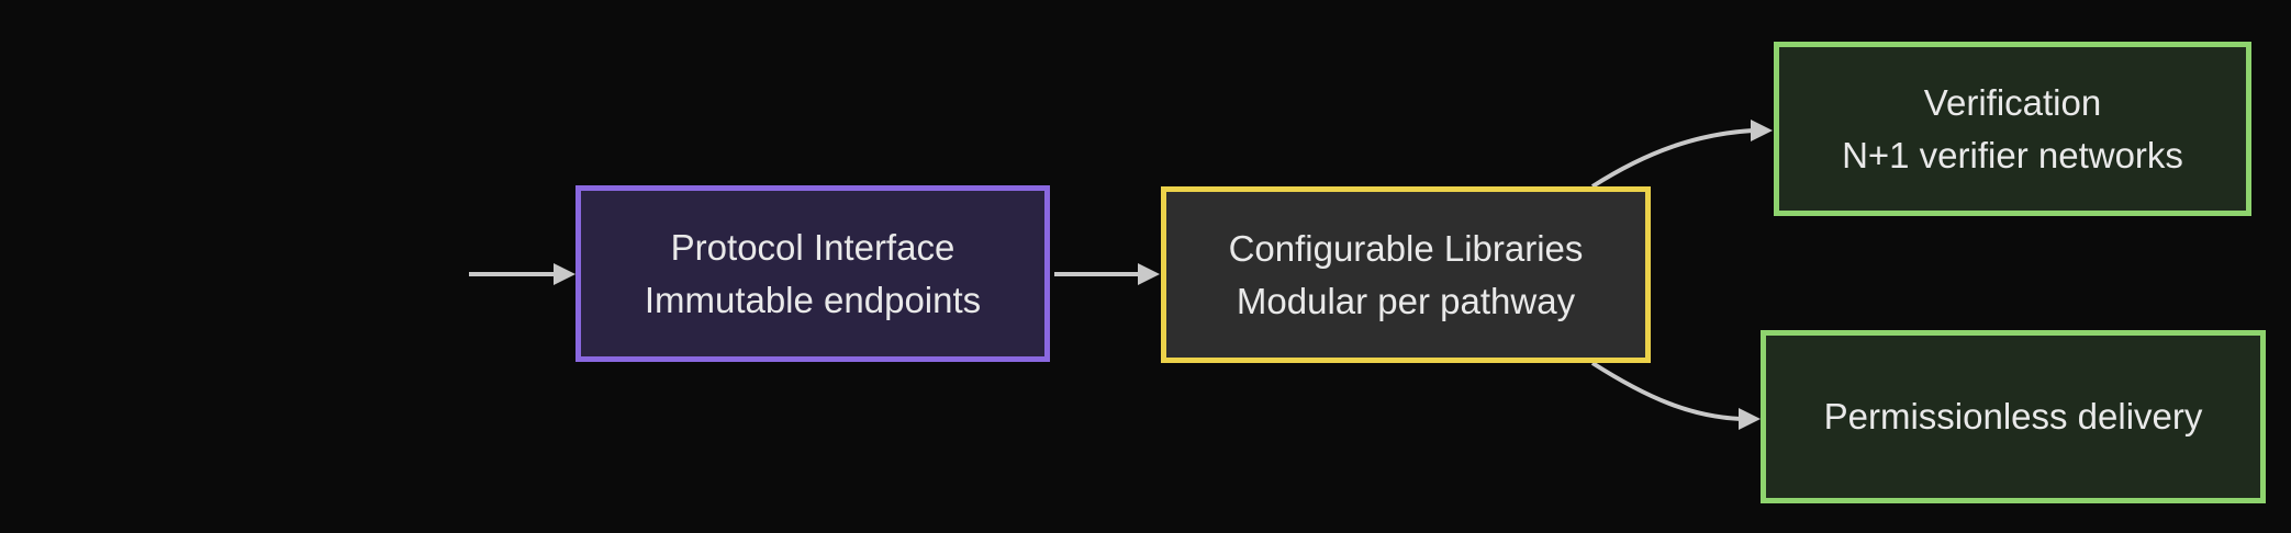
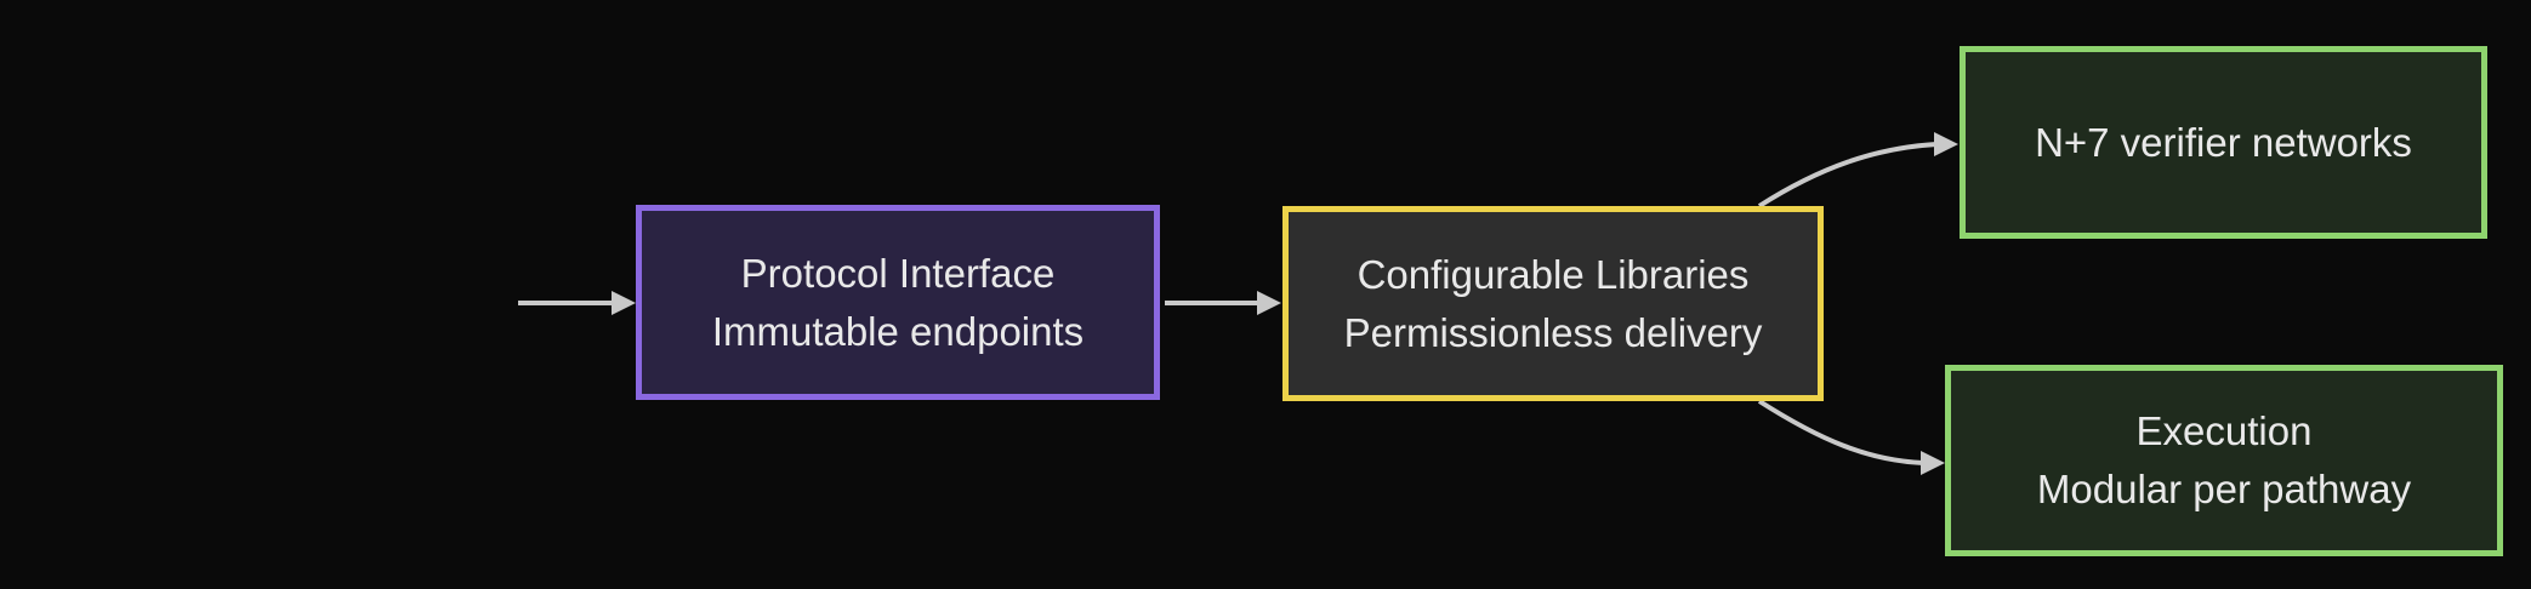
  Protocol Interface
  Immutable endpoints
  Configurable Libraries
- Modular per pathway
+ Permissionless delivery
- Verification
- N+1 verifier networks
+ N+7 verifier networks
+ Execution
- Permissionless delivery
+ Modular per pathway
